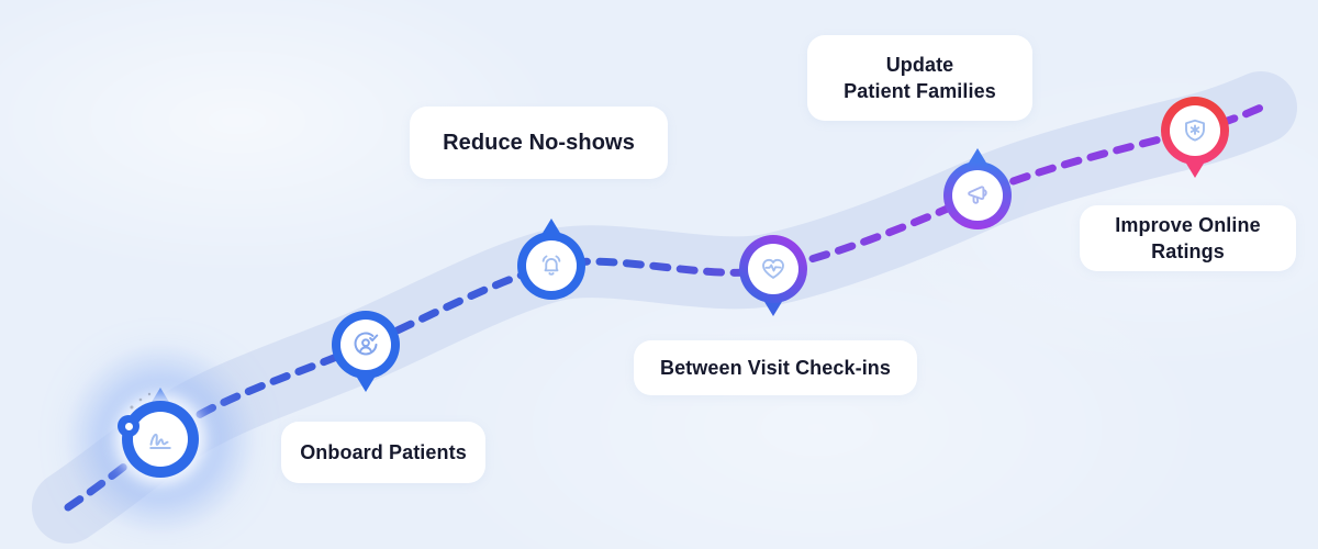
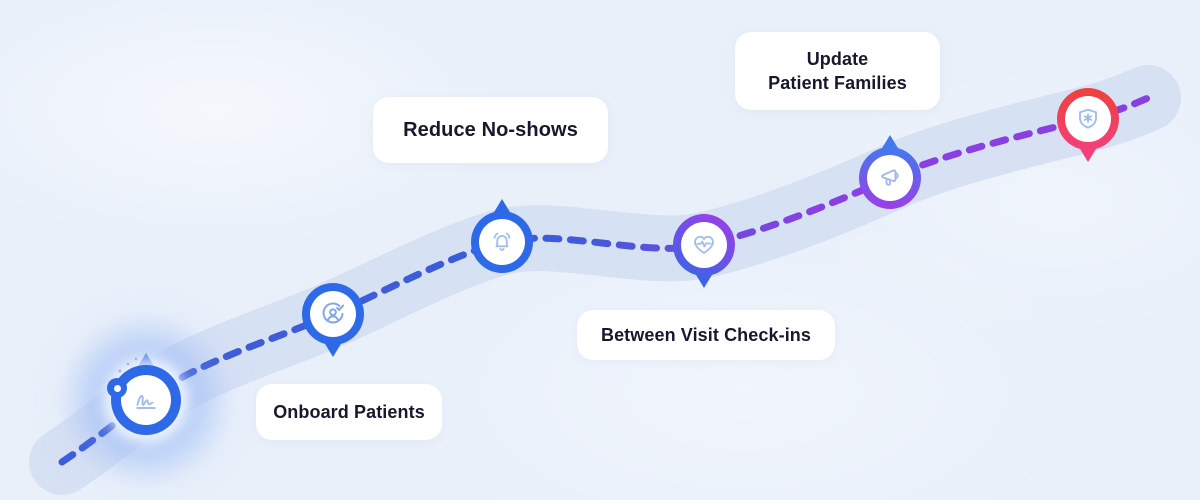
  Onboard Patients
  Reduce No-shows
  Between Visit Check-ins
  Update
  Patient Families
- Improve Online
- Ratings
